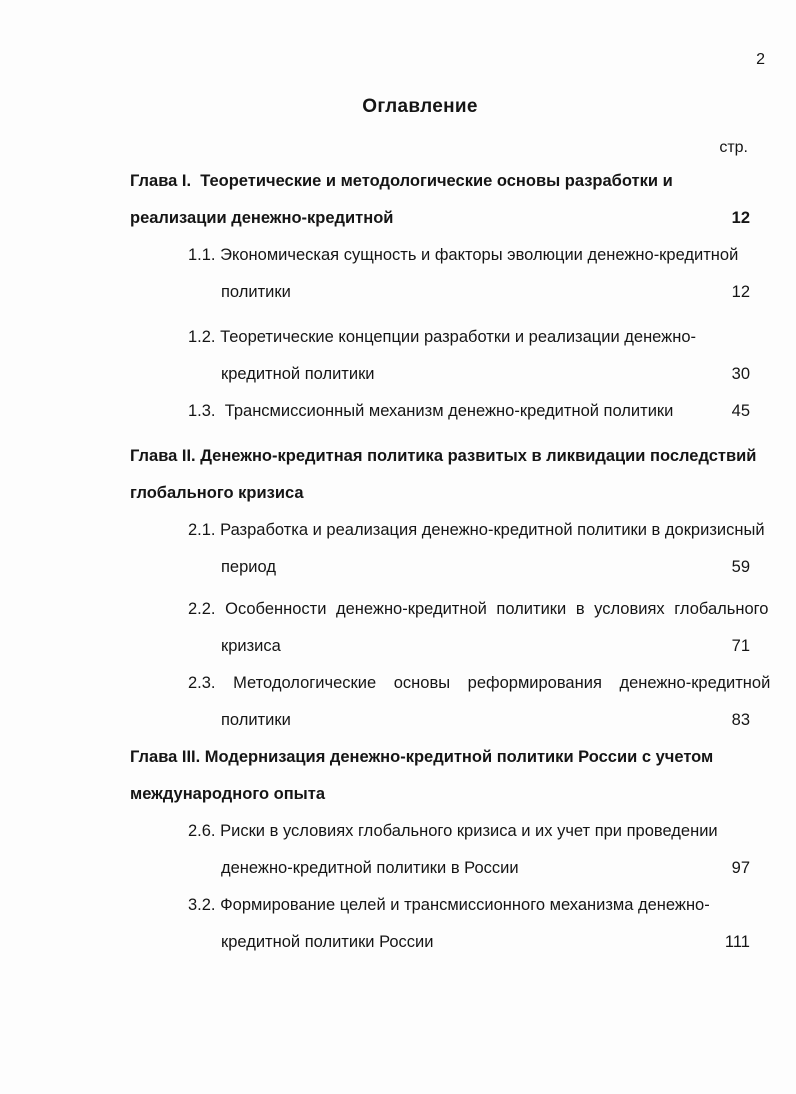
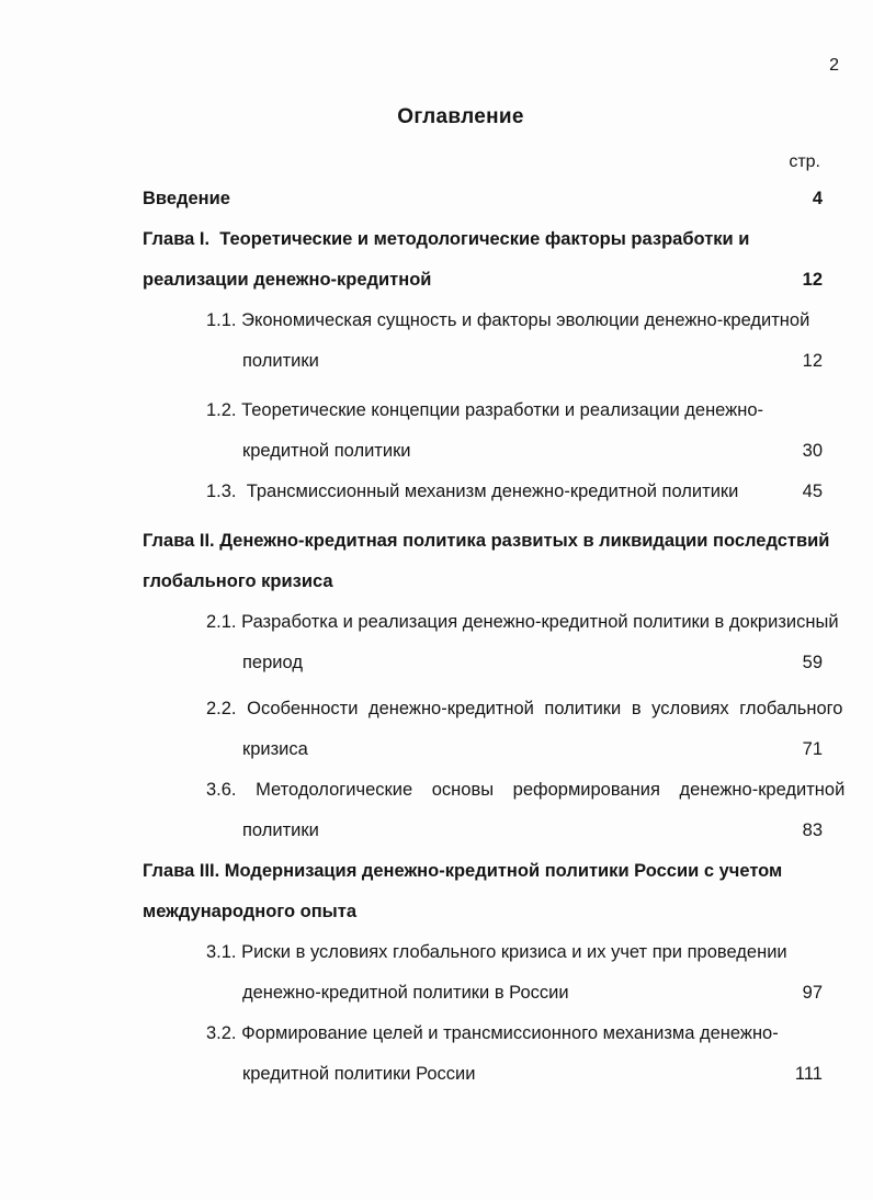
  2
  Оглавление
  стр.
+ Введение
+ 4
- Глава I. Теоретические и методологические основы разработки и
+ Глава I. Теоретические и методологические факторы разработки и
  реализации денежно-кредитной
  12
  1.1. Экономическая сущность и факторы эволюции денежно-кредитной
  политики
  12
  1.2. Теоретические концепции разработки и реализации денежно-
  кредитной политики
  30
  1.3. Трансмиссионный механизм денежно-кредитной политики
  45
  Глава II. Денежно-кредитная политика развитых в ликвидации последствий
  глобального кризиса
  2.1. Разработка и реализация денежно-кредитной политики в докризисный
  период
  59
  2.2. Особенности денежно-кредитной политики в условиях глобального
  кризиса
  71
- 2.3. Методологические основы реформирования денежно-кредитной
+ 3.6. Методологические основы реформирования денежно-кредитной
  политики
  83
  Глава III. Модернизация денежно-кредитной политики России с учетом
  международного опыта
- 2.6. Риски в условиях глобального кризиса и их учет при проведении
+ 3.1. Риски в условиях глобального кризиса и их учет при проведении
  денежно-кредитной политики в России
  97
  3.2. Формирование целей и трансмиссионного механизма денежно-
  кредитной политики России
  111
